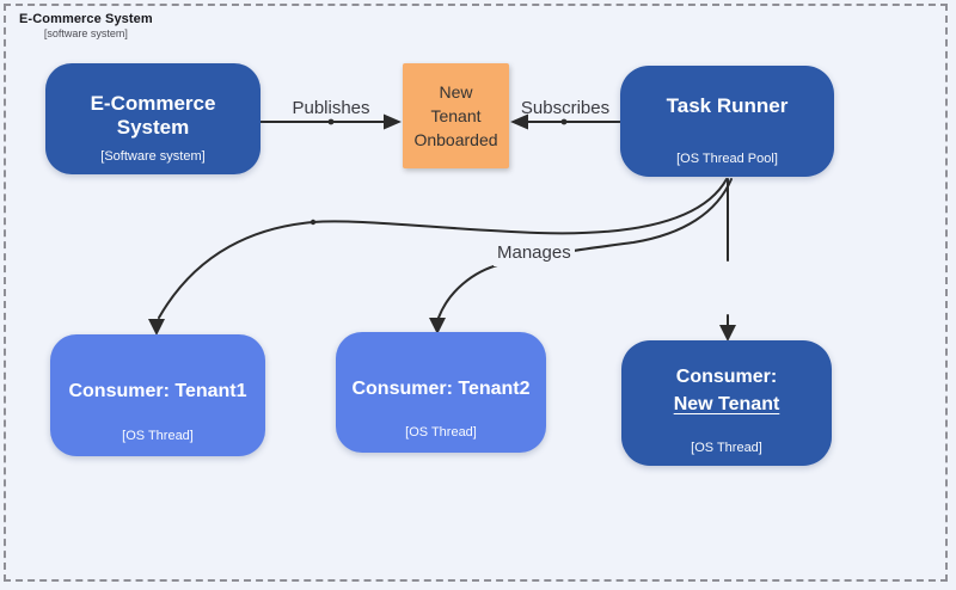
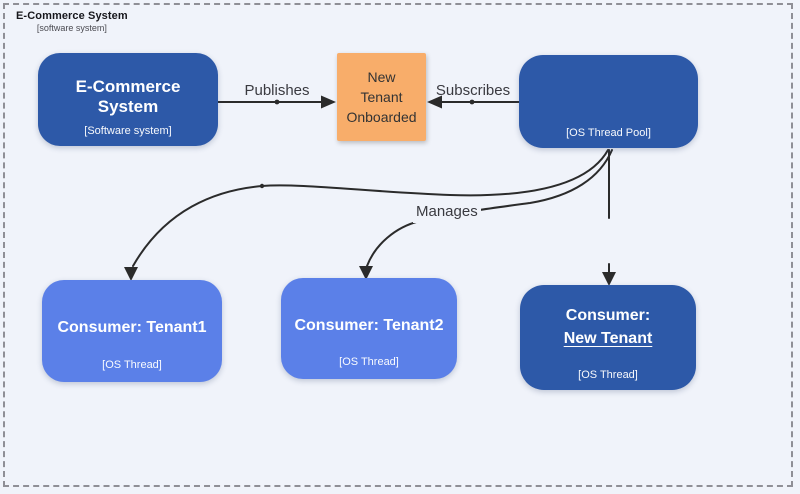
  E-Commerce System
  [software system]
  E-Commerce System
  [Software system]
  New
  Tenant
  Onboarded
- Task Runner
  [OS Thread Pool]
  Consumer: Tenant1
  [OS Thread]
  Consumer: Tenant2
  [OS Thread]
  Consumer:
  New Tenant
  [OS Thread]
  Publishes
  Subscribes
  Manages
